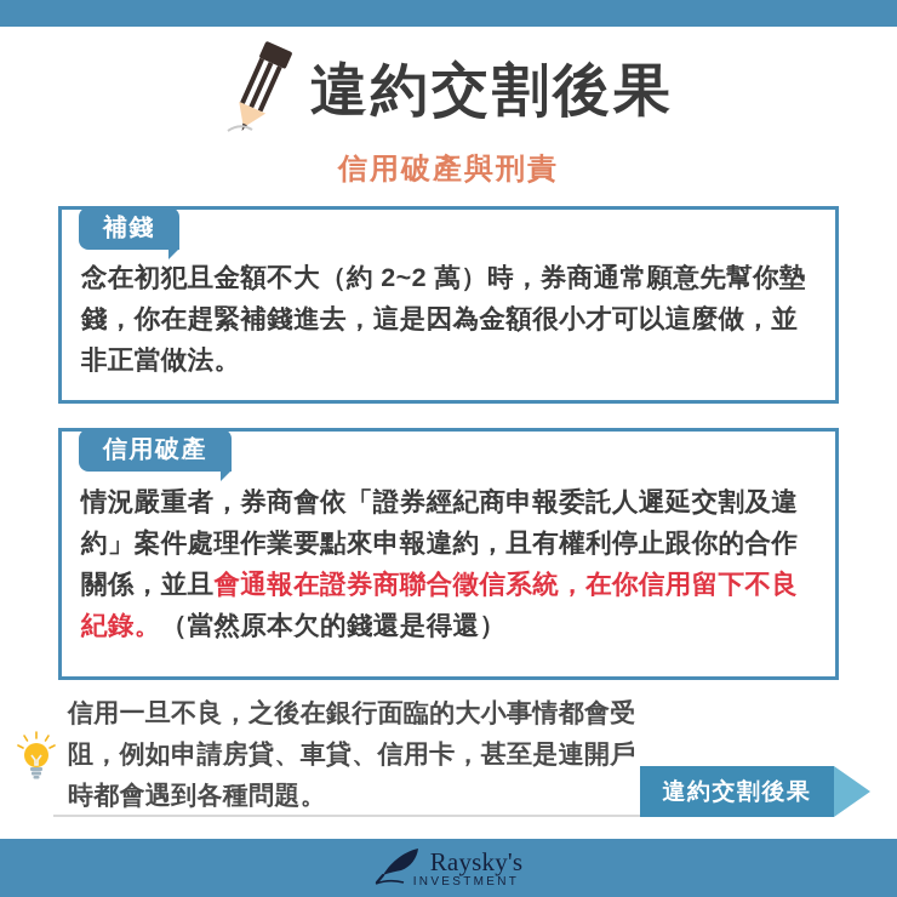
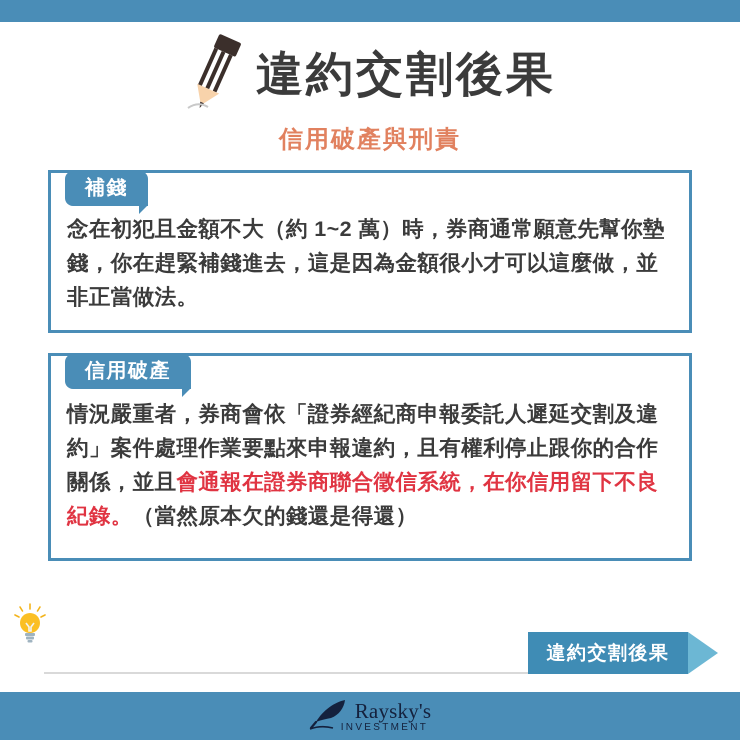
  違約交割後果
  信用破產與刑責
  補錢
- 念在初犯且金額不大（約 2~2 萬）時，券商通常願意先幫你墊錢，你在趕緊補錢進去，這是因為金額很小才可以這麼做，並非正當做法。
+ 念在初犯且金額不大（約 1~2 萬）時，券商通常願意先幫你墊錢，你在趕緊補錢進去，這是因為金額很小才可以這麼做，並非正當做法。
  信用破產
  情況嚴重者，券商會依「證券經紀商申報委託人遲延交割及違約」案件處理作業要點來申報違約，且有權利停止跟你的合作關係，並且會通報在證券商聯合徵信系統，在你信用留下不良紀錄。（當然原本欠的錢還是得還）
- 信用一旦不良，之後在銀行面臨的大小事情都會受阻，例如申請房貸、車貸、信用卡，甚至是連開戶時都會遇到各種問題。
  違約交割後果
  Raysky's
  INVESTMENT
